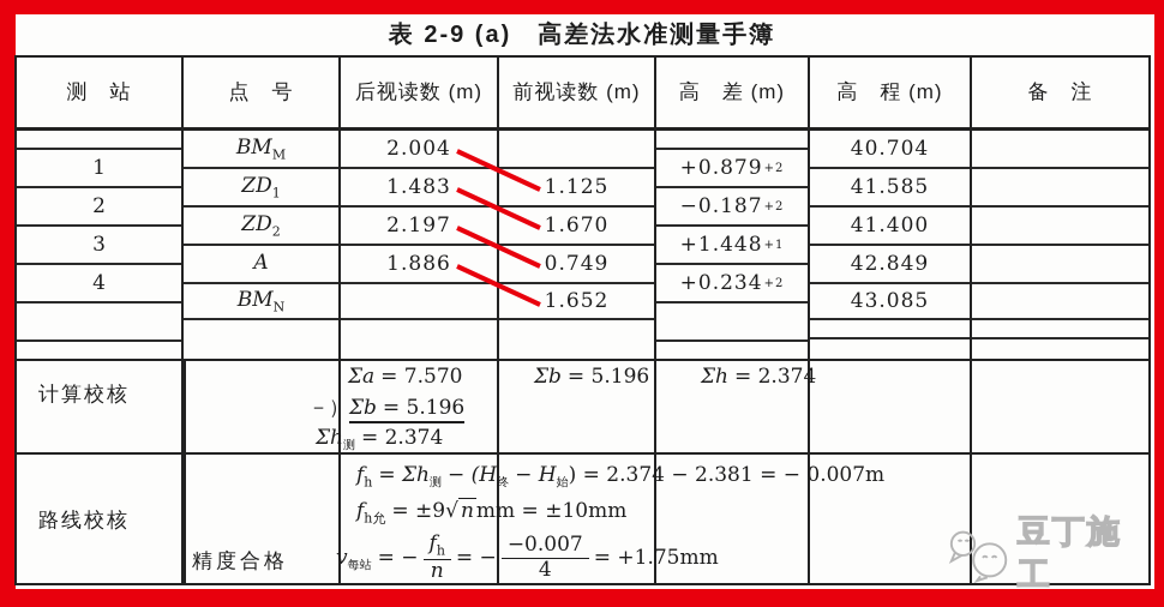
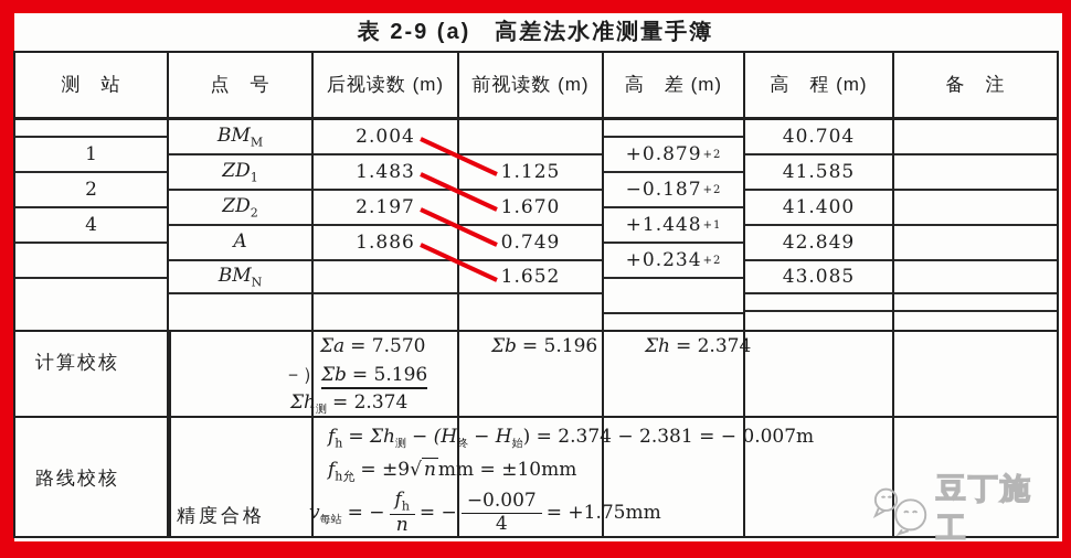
  表 2-9 (a) 高差法水准测量手簿
  测 站
  1
  2
- 3
  4
  点 号
  BMM
  ZD1
  ZD2
  A
  BMN
  后视读数 (m)
  2.004
  1.483
  2.197
  1.886
  前视读数 (m)
  1.125
  1.670
  0.749
  1.652
  高 差 (m)
  +0.879
  +2
  −0.187
  +2
  +1.448
  +1
  +0.234
  +2
  高 程 (m)
  40.704
  41.585
  41.400
  42.849
  43.085
  备 注
  计算校核
  Σa = 7.570
  Σb = 5.196
  Σh = 2.374
  －）Σb = 5.196
  Σh测= 2.374
  路线校核
  fh = Σh测− (H终− H始) = 2.374 − 2.381 = − 0.007m
  fh允 = ±9√nmm = ±10mm
  精度合格
  v每站= −
  fh
  n
  = −
  −0.007
  4
  = +1.75mm
  豆丁施工
